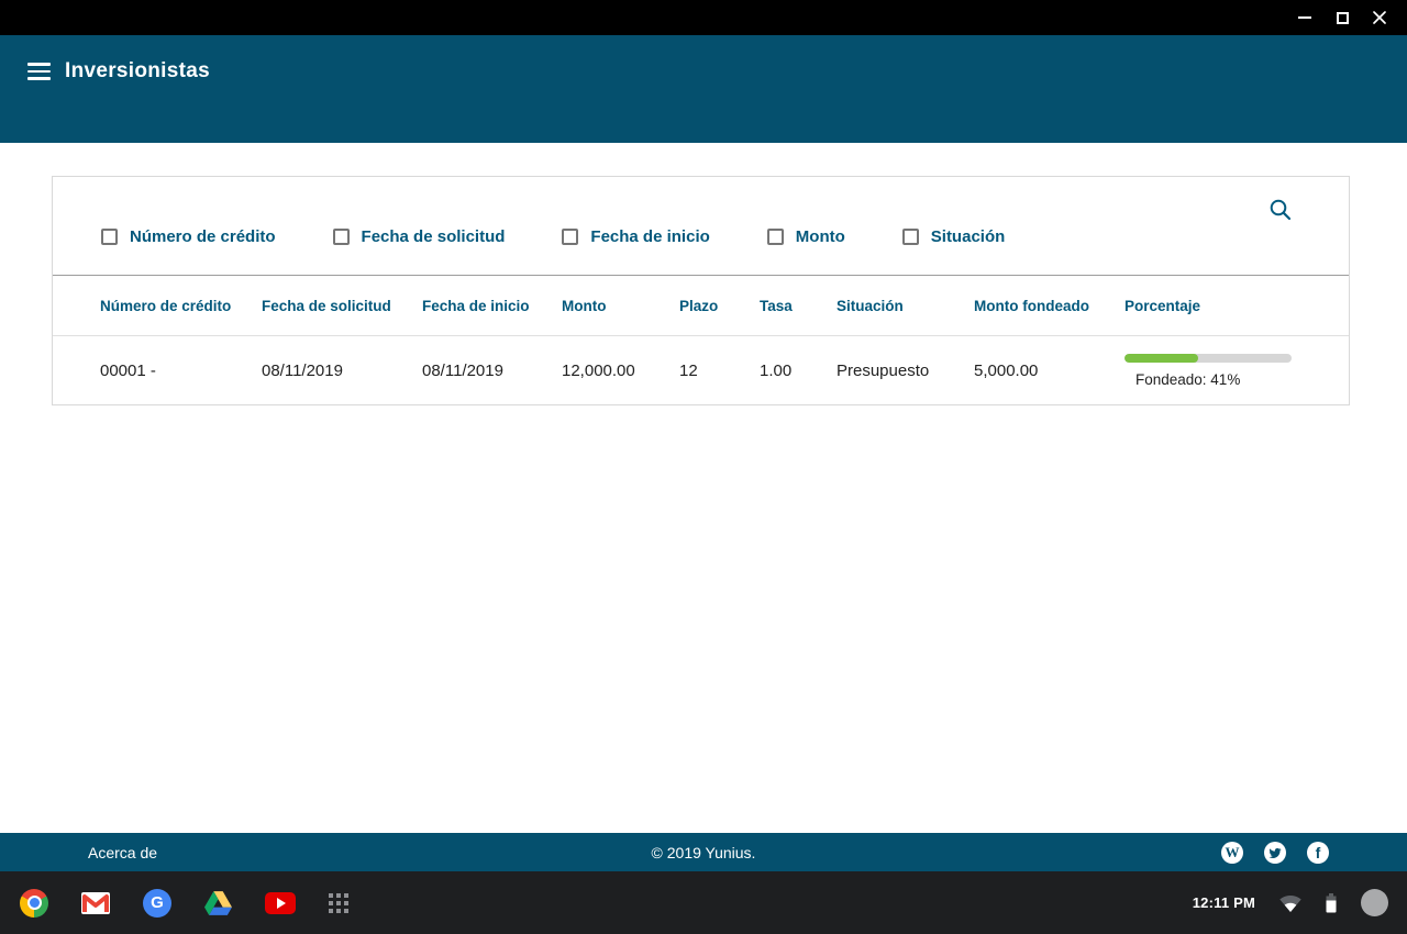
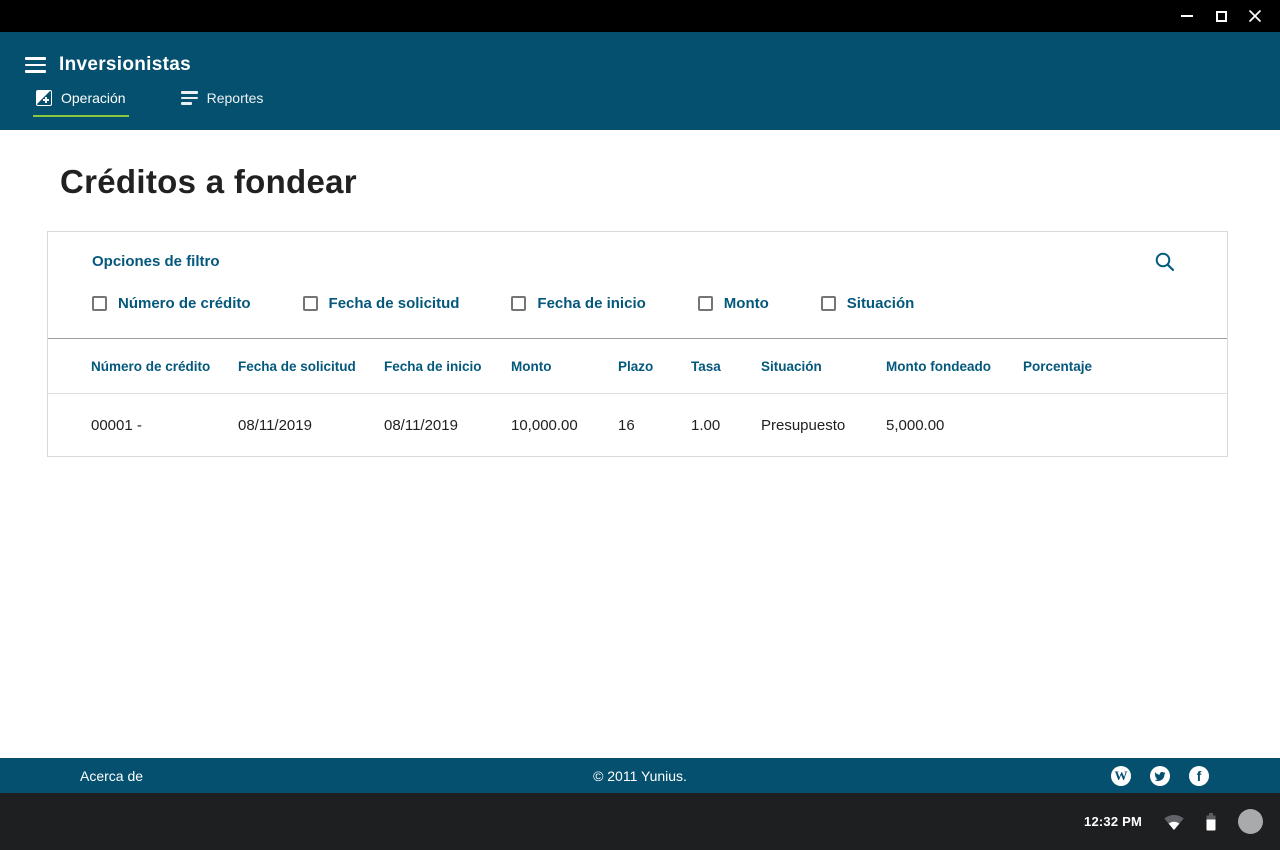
  Inversionistas
+ Operación
+ Reportes
+ Créditos a fondear
+ Opciones de filtro
  Número de crédito
  Fecha de solicitud
  Fecha de inicio
  Monto
  Situación
  Número de crédito
  Fecha de solicitud
  Fecha de inicio
  Monto
  Plazo
  Tasa
  Situación
  Monto fondeado
  Porcentaje
  00001 -
  08/11/2019
  08/11/2019
- 12,000.00
+ 10,000.00
- 12
+ 16
  1.00
  Presupuesto
  5,000.00
- Fondeado: 41%
  Acerca de
- © 2019 Yunius.
+ © 2011 Yunius.
  W
  f
- G
- 12:11 PM
+ 12:32 PM
